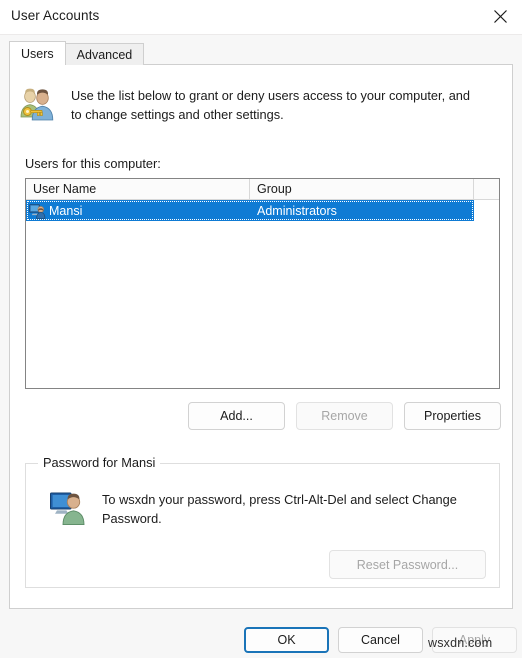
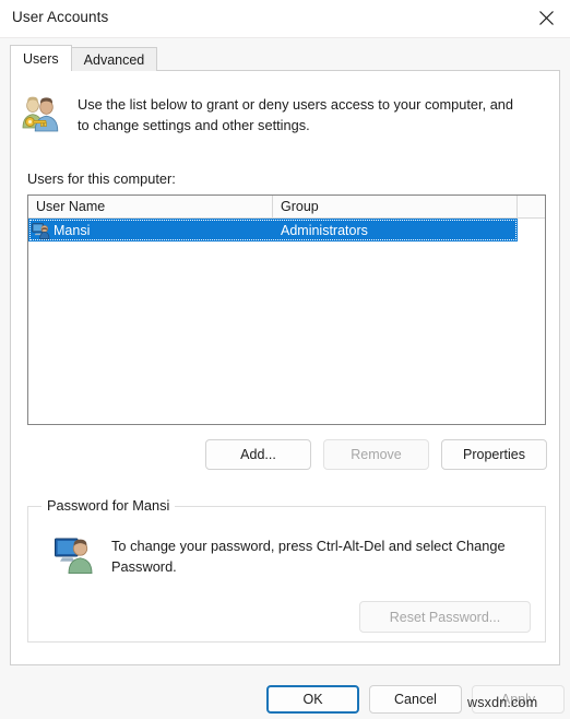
  User Accounts
  Users
  Advanced
  Use the list below to grant or deny users access to your computer, and to change settings and other settings.
  Users for this computer:
  User Name
  Group
  Mansi
  Administrators
  Add...
  Remove
  Properties
  Password for Mansi
- To wsxdn your password, press Ctrl-Alt-Del and select Change Password.
+ To change your password, press Ctrl-Alt-Del and select Change Password.
  Reset Password...
  OK
  Cancel
  Apply
  wsxdn.com
